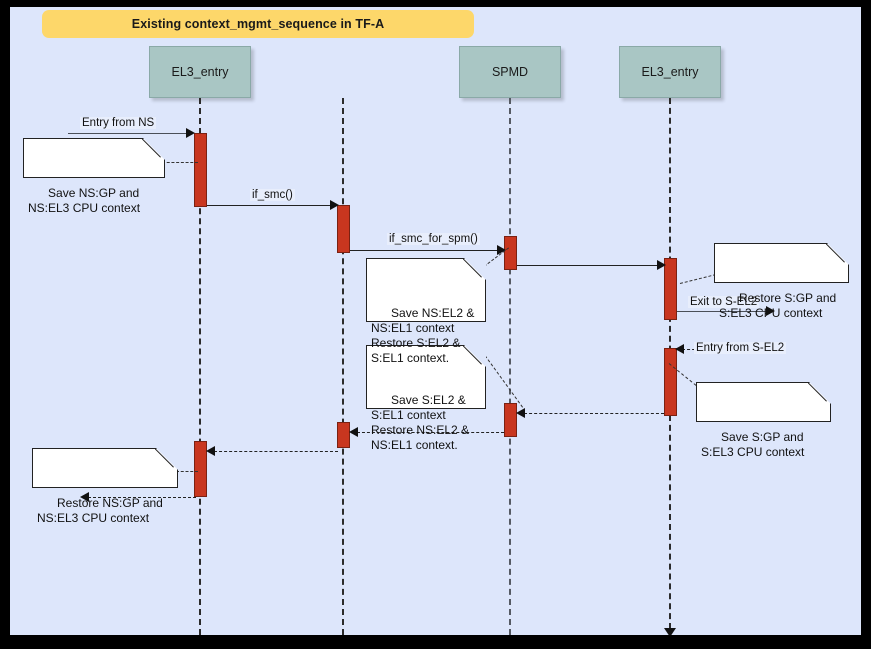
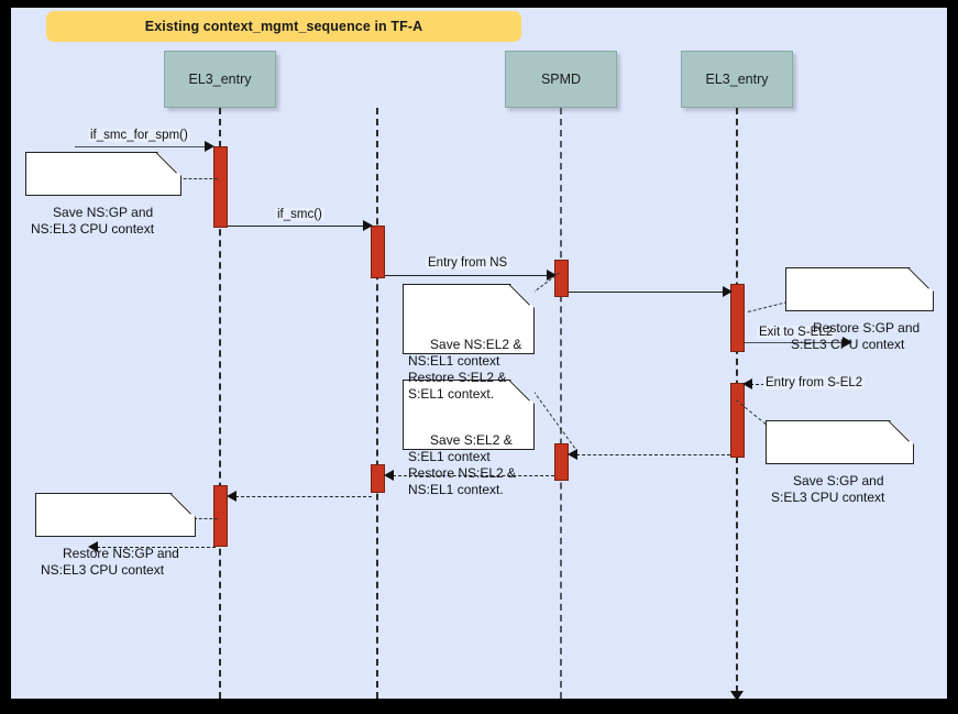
  Existing context_mgmt_sequence in TF-A
  EL3_entry
  SPMD
  EL3_entry
- Entry from NS
+ if_smc_for_spm()
  if_smc()
- if_smc_for_spm()
+ Entry from NS
  Entry from S-EL2
  Save NS:GP and
  NS:EL3 CPU context
  Save NS:EL2 &
  NS:EL1 context
  Restore S:EL2 &
  S:EL1 context.
  Restore S:GP and
  S:EL3 CPU context
  Save S:EL2 &
  S:EL1 context
  Restore NS:EL2 &
  NS:EL1 context.
  Save S:GP and
  S:EL3 CPU context
  Restore NS:GP and
  NS:EL3 CPU context
